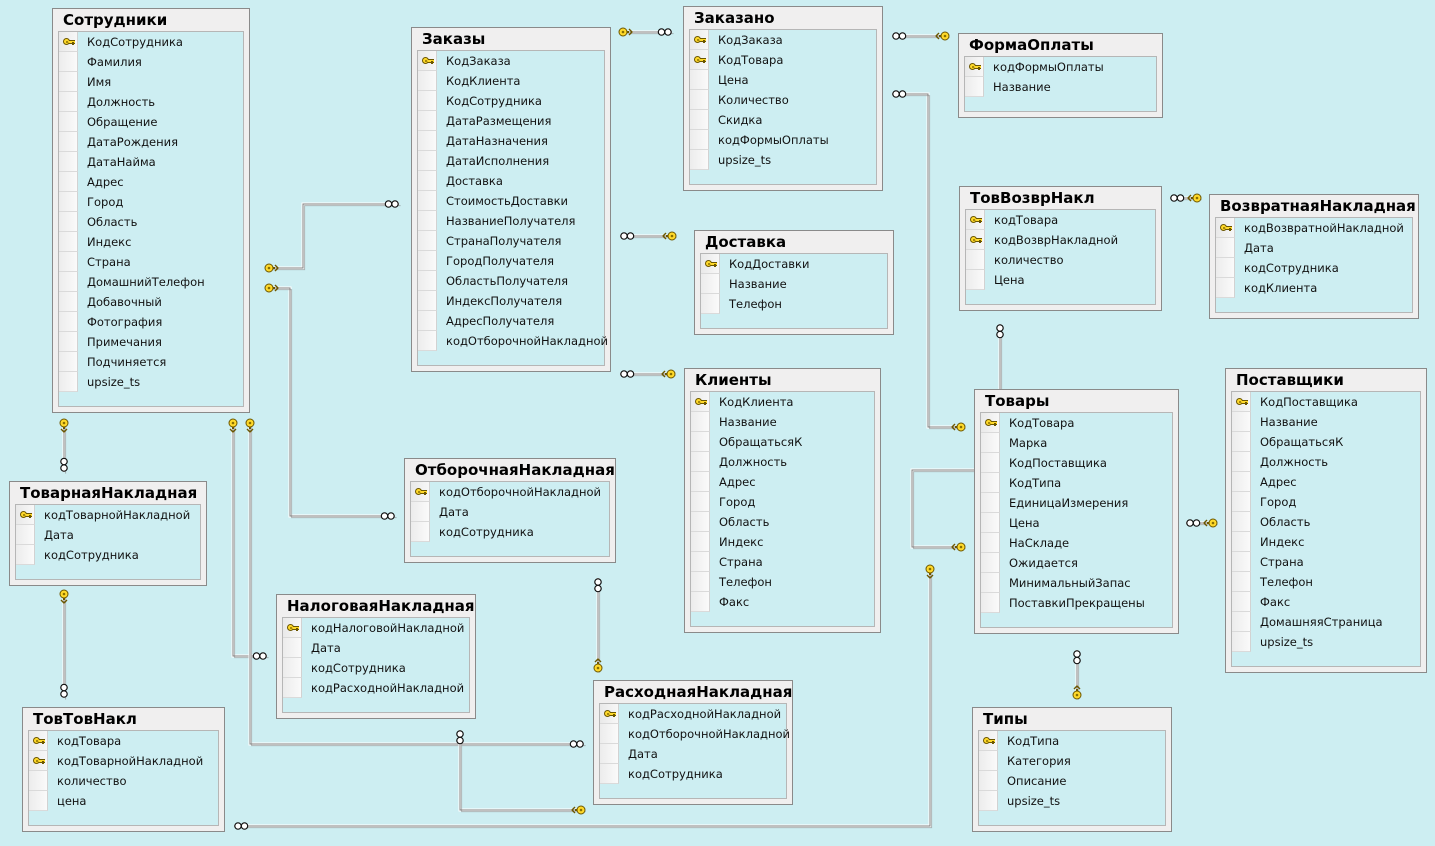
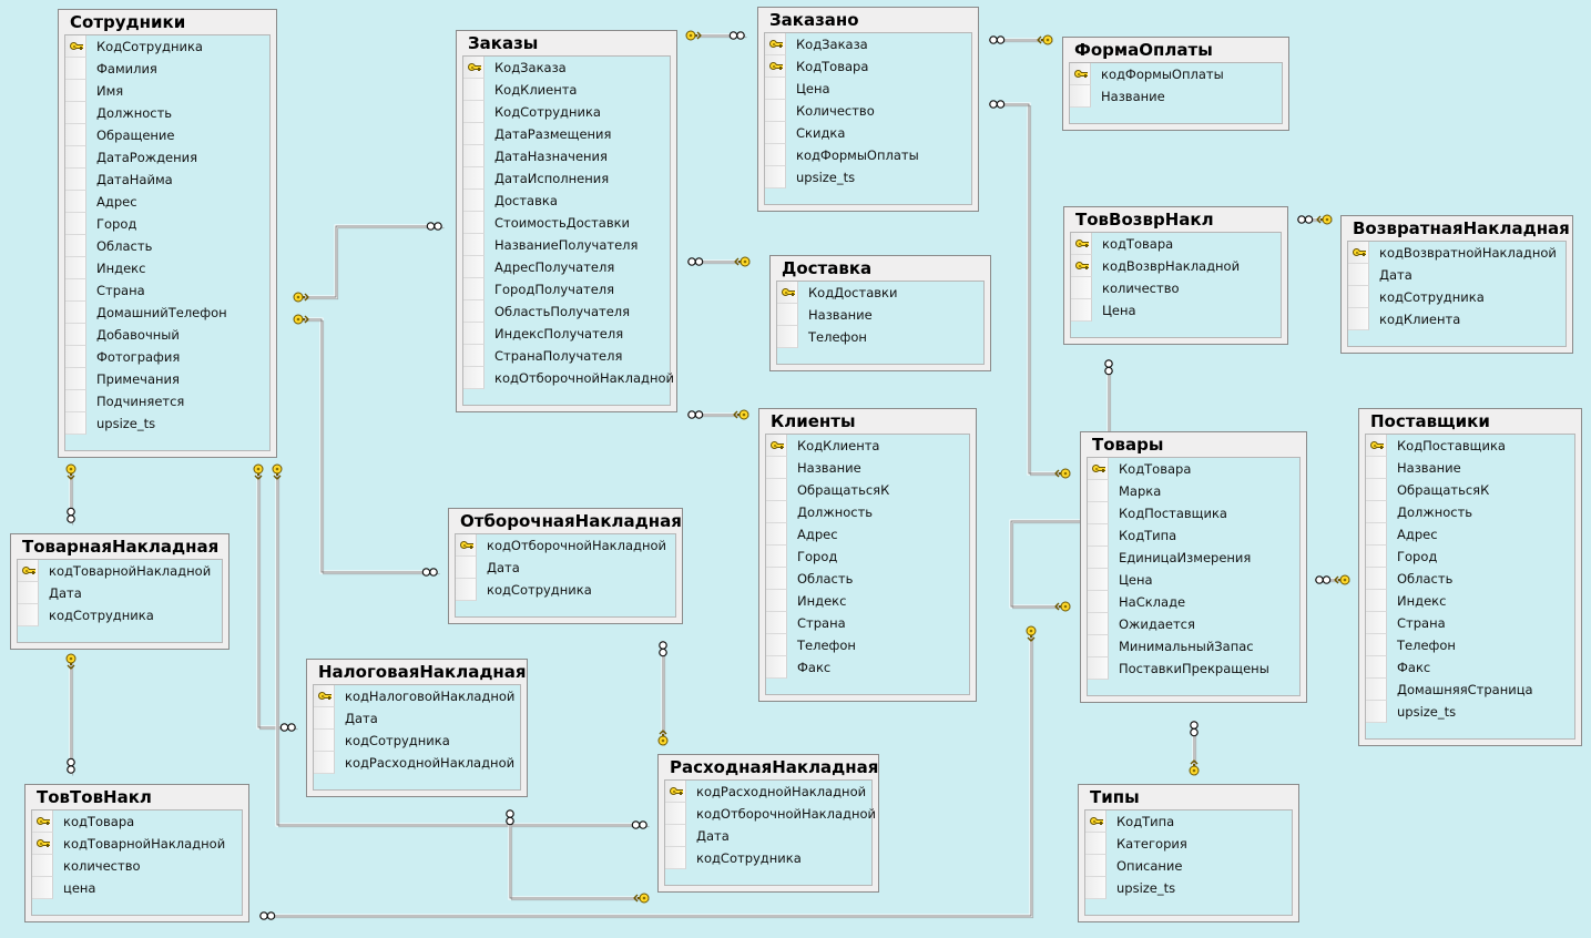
  Сотрудники
  КодСотрудника
  Фамилия
  Имя
  Должность
  Обращение
  ДатаРождения
  ДатаНайма
  Адрес
  Город
  Область
  Индекс
  Страна
  ДомашнийТелефон
  Добавочный
  Фотография
  Примечания
  Подчиняется
  upsize_ts
  Заказы
  КодЗаказа
  КодКлиента
  КодСотрудника
  ДатаРазмещения
  ДатаНазначения
  ДатаИсполнения
  Доставка
  СтоимостьДоставки
  НазваниеПолучателя
- СтранаПолучателя
+ АдресПолучателя
  ГородПолучателя
  ОбластьПолучателя
  ИндексПолучателя
- АдресПолучателя
+ СтранаПолучателя
  кодОтборочнойНакладной
  Заказано
  КодЗаказа
  КодТовара
  Цена
  Количество
  Скидка
  кодФормыОплаты
  upsize_ts
  ФормаОплаты
  кодФормыОплаты
  Название
  ТовВозврНакл
  кодТовара
  кодВозврНакладной
  количество
  Цена
  ВозвратнаяНакладная
  кодВозвратнойНакладной
  Дата
  кодСотрудника
  кодКлиента
  Доставка
  КодДоставки
  Название
  Телефон
  Клиенты
  КодКлиента
  Название
  ОбращатьсяК
  Должность
  Адрес
  Город
  Область
  Индекс
  Страна
  Телефон
  Факс
  Товары
  КодТовара
  Марка
  КодПоставщика
  КодТипа
  ЕдиницаИзмерения
  Цена
  НаСкладе
  Ожидается
  МинимальныйЗапас
  ПоставкиПрекращены
  Поставщики
  КодПоставщика
  Название
  ОбращатьсяК
  Должность
  Адрес
  Город
  Область
  Индекс
  Страна
  Телефон
  Факс
  ДомашняяСтраница
  upsize_ts
  ТоварнаяНакладная
  кодТоварнойНакладной
  Дата
  кодСотрудника
  ОтборочнаяНакладная
  кодОтборочнойНакладной
  Дата
  кодСотрудника
  НалоговаяНакладная
  кодНалоговойНакладной
  Дата
  кодСотрудника
  кодРасходнойНакладной
  РасходнаяНакладная
  кодРасходнойНакладной
  кодОтборочнойНакладной
  Дата
  кодСотрудника
  ТовТовНакл
  кодТовара
  кодТоварнойНакладной
  количество
  цена
  Типы
  КодТипа
  Категория
  Описание
  upsize_ts
